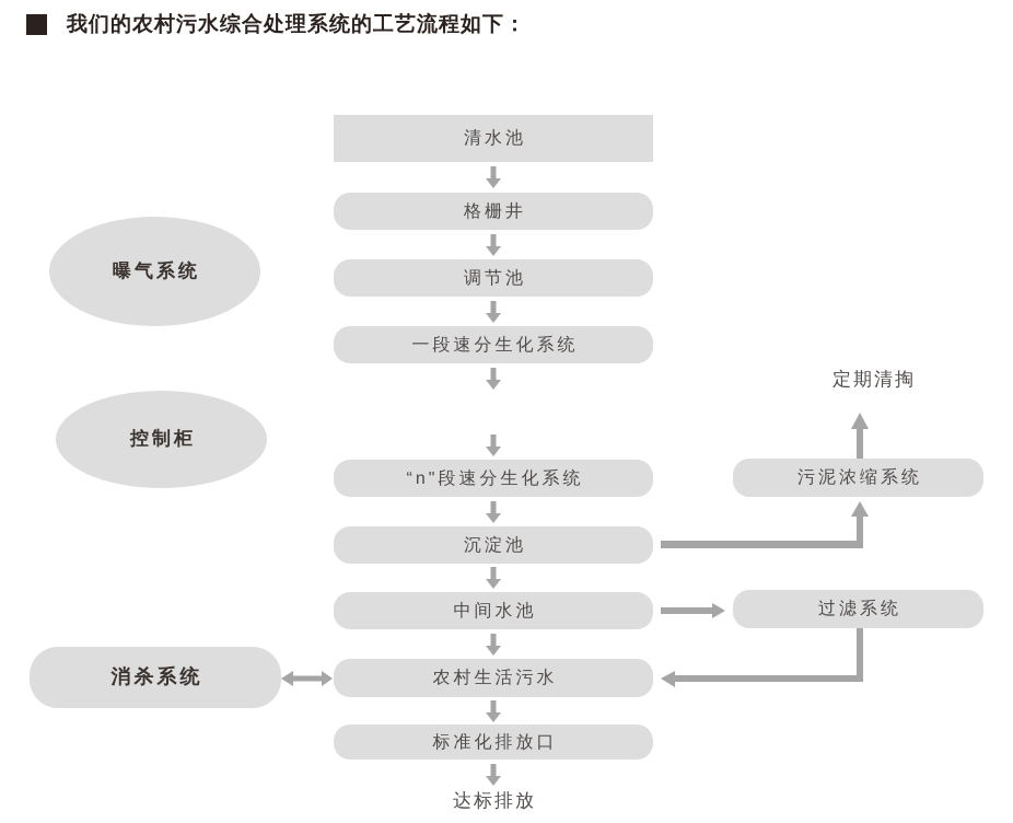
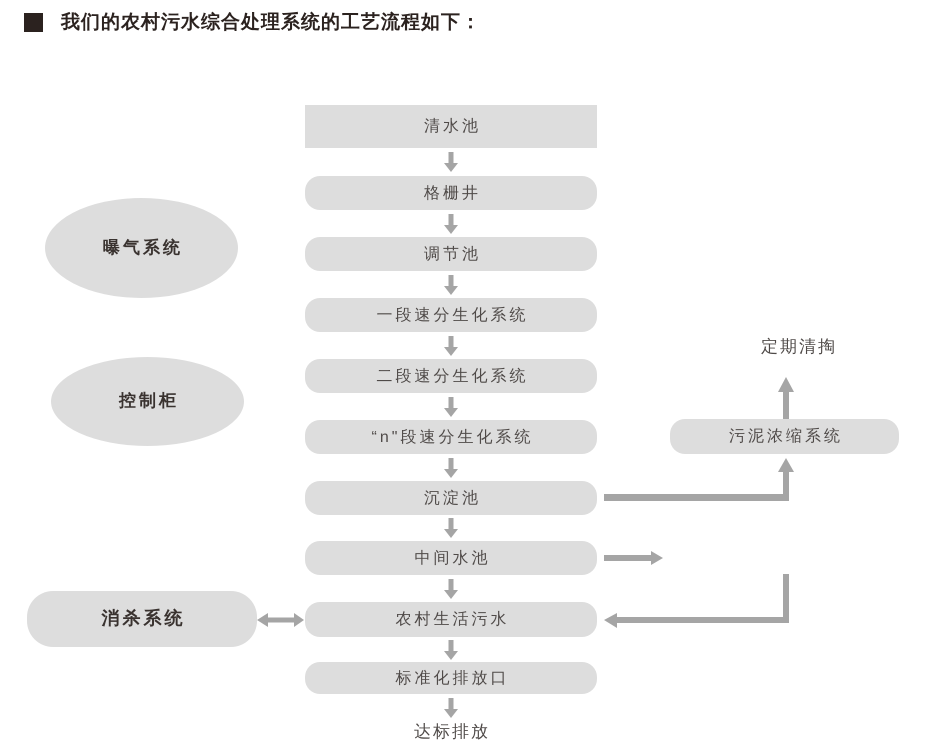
  我们的农村污水综合处理系统的工艺流程如下：
  清水池
  格栅井
  调节池
  一段速分生化系统
+ 二段速分生化系统
  “n"段速分生化系统
  沉淀池
  中间水池
  农村生活污水
  标准化排放口
  达标排放
  曝气系统
  控制柜
  消杀系统
  定期清掏
  污泥浓缩系统
- 过滤系统
